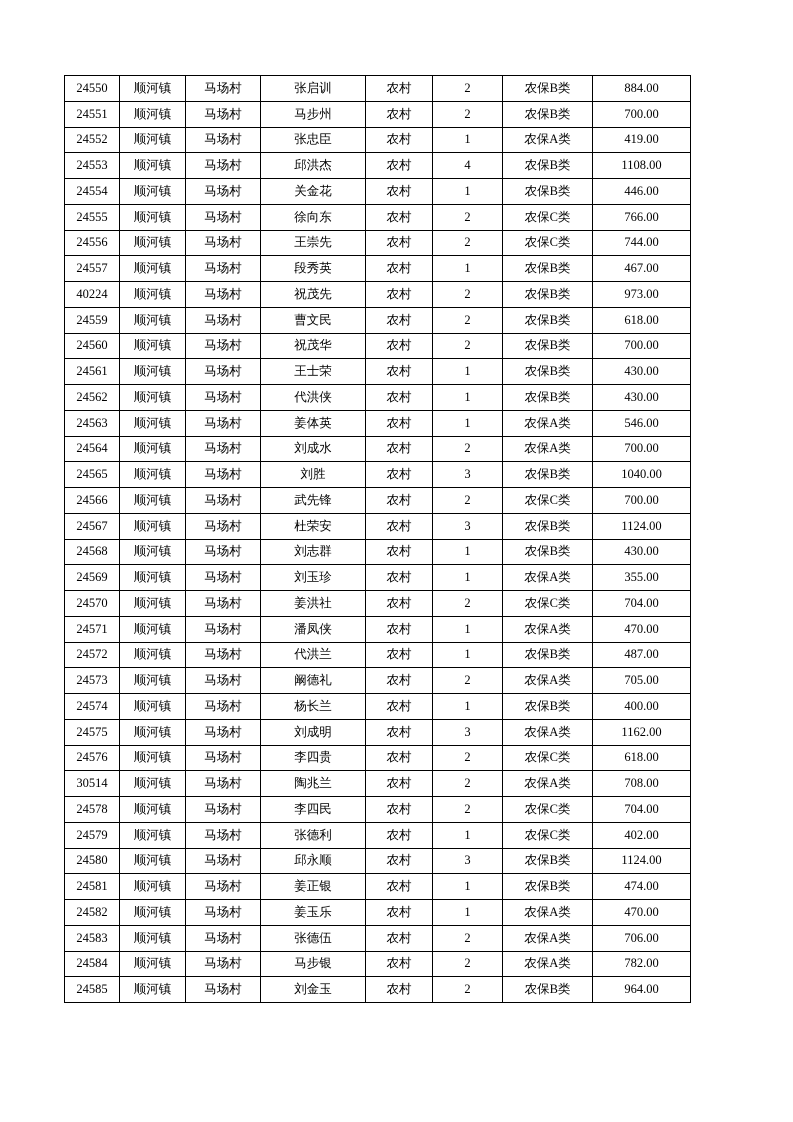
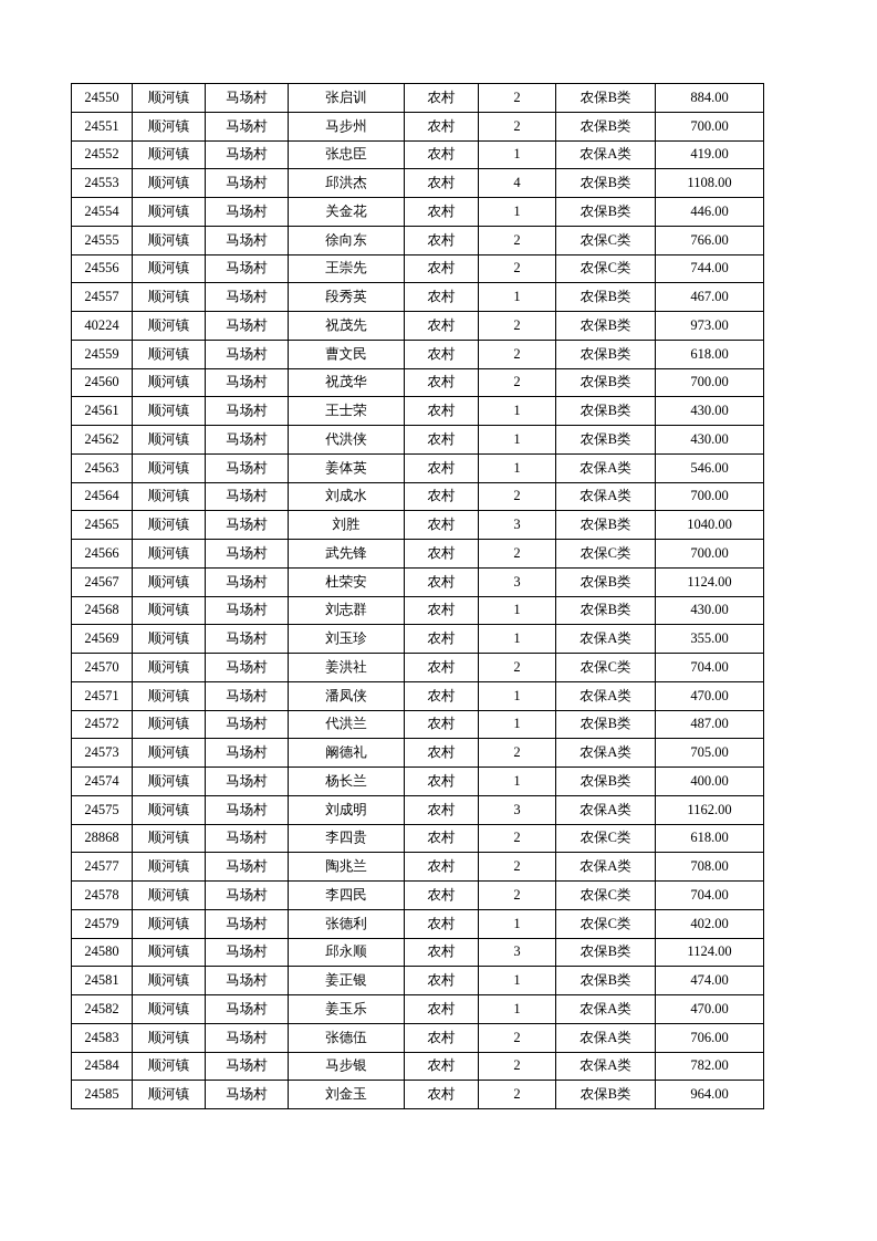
  24550	顺河镇	马场村	张启训	农村	2	农保B类	884.00
  24551	顺河镇	马场村	马步州	农村	2	农保B类	700.00
  24552	顺河镇	马场村	张忠臣	农村	1	农保A类	419.00
  24553	顺河镇	马场村	邱洪杰	农村	4	农保B类	1108.00
  24554	顺河镇	马场村	关金花	农村	1	农保B类	446.00
  24555	顺河镇	马场村	徐向东	农村	2	农保C类	766.00
  24556	顺河镇	马场村	王崇先	农村	2	农保C类	744.00
  24557	顺河镇	马场村	段秀英	农村	1	农保B类	467.00
  40224	顺河镇	马场村	祝茂先	农村	2	农保B类	973.00
  24559	顺河镇	马场村	曹文民	农村	2	农保B类	618.00
  24560	顺河镇	马场村	祝茂华	农村	2	农保B类	700.00
  24561	顺河镇	马场村	王士荣	农村	1	农保B类	430.00
  24562	顺河镇	马场村	代洪侠	农村	1	农保B类	430.00
  24563	顺河镇	马场村	姜体英	农村	1	农保A类	546.00
  24564	顺河镇	马场村	刘成水	农村	2	农保A类	700.00
  24565	顺河镇	马场村	刘胜	农村	3	农保B类	1040.00
  24566	顺河镇	马场村	武先锋	农村	2	农保C类	700.00
  24567	顺河镇	马场村	杜荣安	农村	3	农保B类	1124.00
  24568	顺河镇	马场村	刘志群	农村	1	农保B类	430.00
  24569	顺河镇	马场村	刘玉珍	农村	1	农保A类	355.00
  24570	顺河镇	马场村	姜洪社	农村	2	农保C类	704.00
  24571	顺河镇	马场村	潘凤侠	农村	1	农保A类	470.00
  24572	顺河镇	马场村	代洪兰	农村	1	农保B类	487.00
  24573	顺河镇	马场村	阚德礼	农村	2	农保A类	705.00
  24574	顺河镇	马场村	杨长兰	农村	1	农保B类	400.00
  24575	顺河镇	马场村	刘成明	农村	3	农保A类	1162.00
- 24576	顺河镇	马场村	李四贵	农村	2	农保C类	618.00
+ 28868	顺河镇	马场村	李四贵	农村	2	农保C类	618.00
- 30514	顺河镇	马场村	陶兆兰	农村	2	农保A类	708.00
+ 24577	顺河镇	马场村	陶兆兰	农村	2	农保A类	708.00
  24578	顺河镇	马场村	李四民	农村	2	农保C类	704.00
  24579	顺河镇	马场村	张德利	农村	1	农保C类	402.00
  24580	顺河镇	马场村	邱永顺	农村	3	农保B类	1124.00
  24581	顺河镇	马场村	姜正银	农村	1	农保B类	474.00
  24582	顺河镇	马场村	姜玉乐	农村	1	农保A类	470.00
  24583	顺河镇	马场村	张德伍	农村	2	农保A类	706.00
  24584	顺河镇	马场村	马步银	农村	2	农保A类	782.00
  24585	顺河镇	马场村	刘金玉	农村	2	农保B类	964.00
